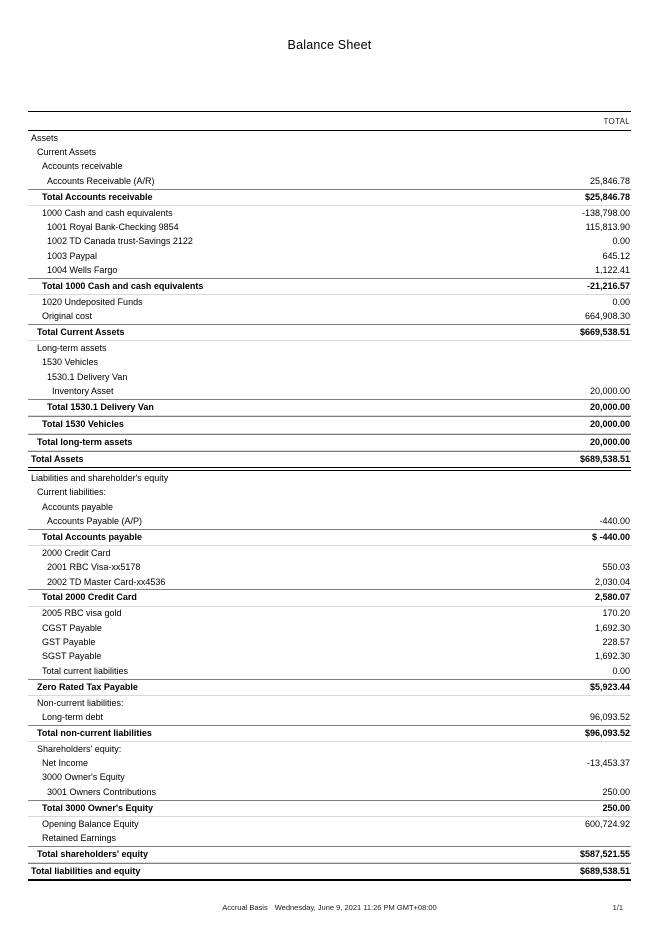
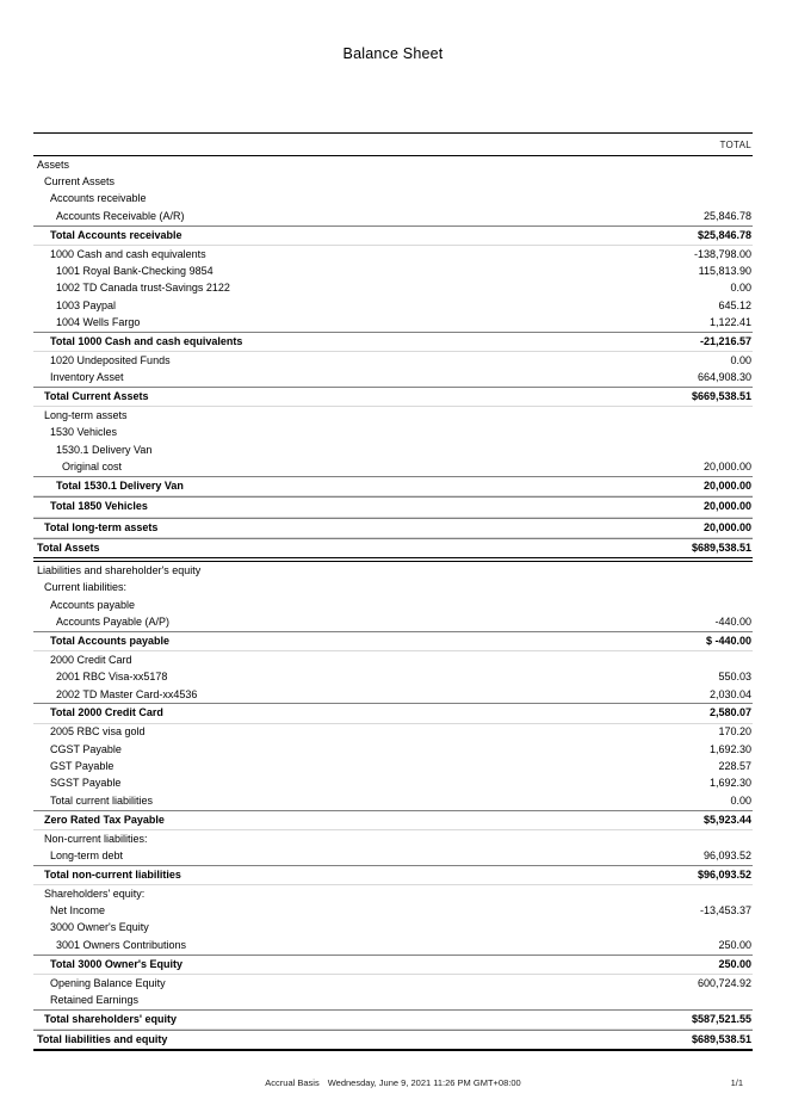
  Balance Sheet
  TOTAL
  Assets
  Current Assets
  Accounts receivable
  Accounts Receivable (A/R)
  25,846.78
  Total Accounts receivable
  $25,846.78
  1000 Cash and cash equivalents
  -138,798.00
  1001 Royal Bank-Checking 9854
  115,813.90
  1002 TD Canada trust-Savings 2122
  0.00
  1003 Paypal
  645.12
  1004 Wells Fargo
  1,122.41
  Total 1000 Cash and cash equivalents
  -21,216.57
  1020 Undeposited Funds
  0.00
- Original cost
+ Inventory Asset
  664,908.30
  Total Current Assets
  $669,538.51
  Long-term assets
  1530 Vehicles
  1530.1 Delivery Van
- Inventory Asset
+ Original cost
  20,000.00
  Total 1530.1 Delivery Van
  20,000.00
- Total 1530 Vehicles
+ Total 1850 Vehicles
  20,000.00
  Total long-term assets
  20,000.00
  Total Assets
  $689,538.51
  Liabilities and shareholder's equity
  Current liabilities:
  Accounts payable
  Accounts Payable (A/P)
  -440.00
  Total Accounts payable
  $ -440.00
  2000 Credit Card
  2001 RBC Visa-xx5178
  550.03
  2002 TD Master Card-xx4536
  2,030.04
  Total 2000 Credit Card
  2,580.07
  2005 RBC visa gold
  170.20
  CGST Payable
  1,692.30
  GST Payable
  228.57
  SGST Payable
  1,692.30
  Total current liabilities
  0.00
  Zero Rated Tax Payable
  $5,923.44
  Non-current liabilities:
  Long-term debt
  96,093.52
  Total non-current liabilities
  $96,093.52
  Shareholders' equity:
  Net Income
  -13,453.37
  3000 Owner's Equity
  3001 Owners Contributions
  250.00
  Total 3000 Owner's Equity
  250.00
  Opening Balance Equity
  600,724.92
  Retained Earnings
  Total shareholders' equity
  $587,521.55
  Total liabilities and equity
  $689,538.51
  Accrual Basis Wednesday, June 9, 2021 11:26 PM GMT+08:00
  1/1
